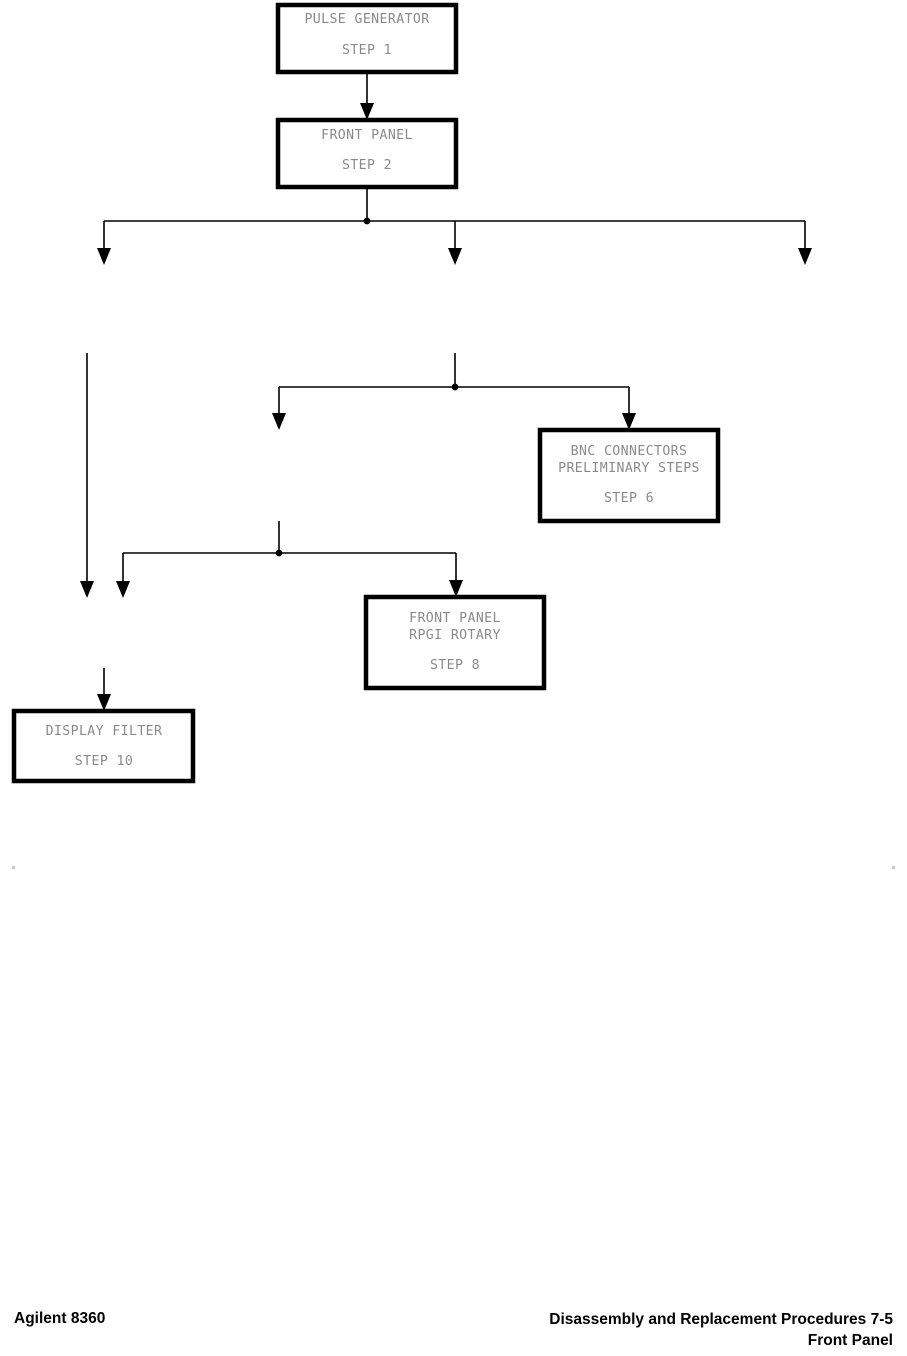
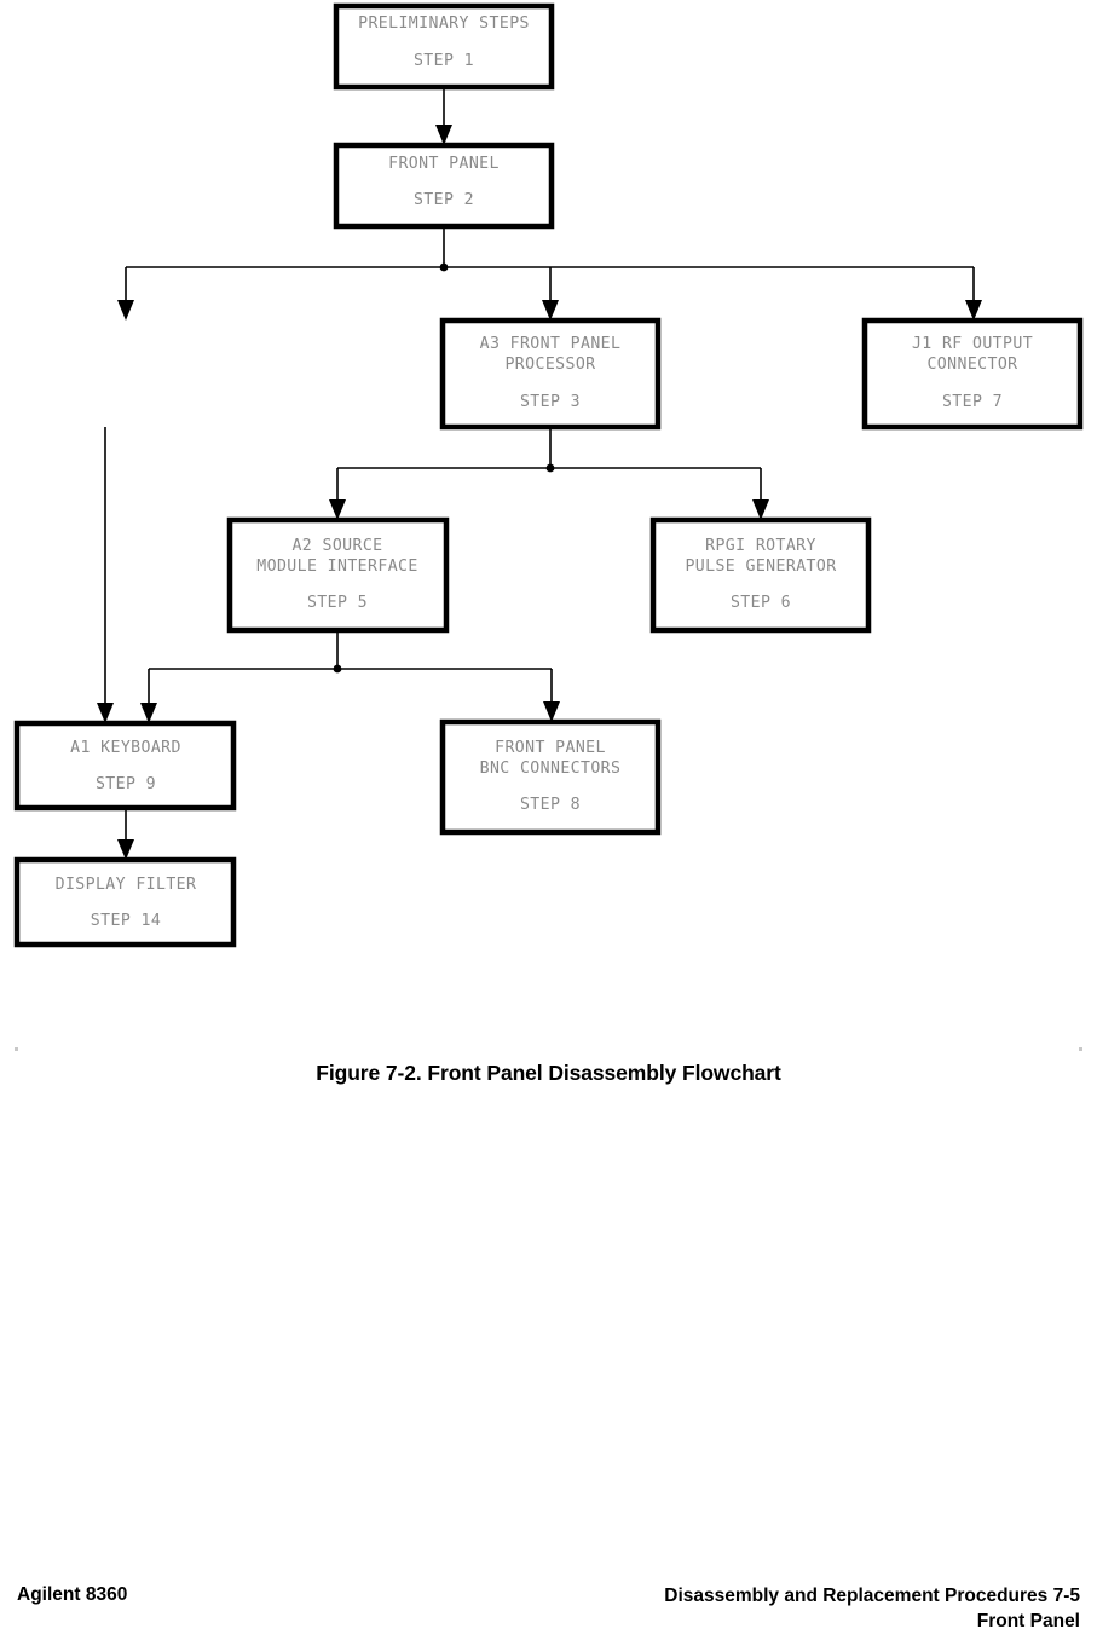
- PULSE GENERATOR
+ PRELIMINARY STEPS
  STEP 1
  FRONT PANEL
  STEP 2
+ A3 FRONT PANEL
+ PROCESSOR
+ STEP 3
+ J1 RF OUTPUT
+ CONNECTOR
+ STEP 7
+ A2 SOURCE
+ MODULE INTERFACE
+ STEP 5
- BNC CONNECTORS
+ RPGI ROTARY
- PRELIMINARY STEPS
+ PULSE GENERATOR
  STEP 6
+ A1 KEYBOARD
+ STEP 9
  FRONT PANEL
- RPGI ROTARY
+ BNC CONNECTORS
  STEP 8
  DISPLAY FILTER
- STEP 10
+ STEP 14
+ Figure 7-2. Front Panel Disassembly Flowchart
  Agilent 8360
  Disassembly and Replacement Procedures 7-5
  Front Panel
